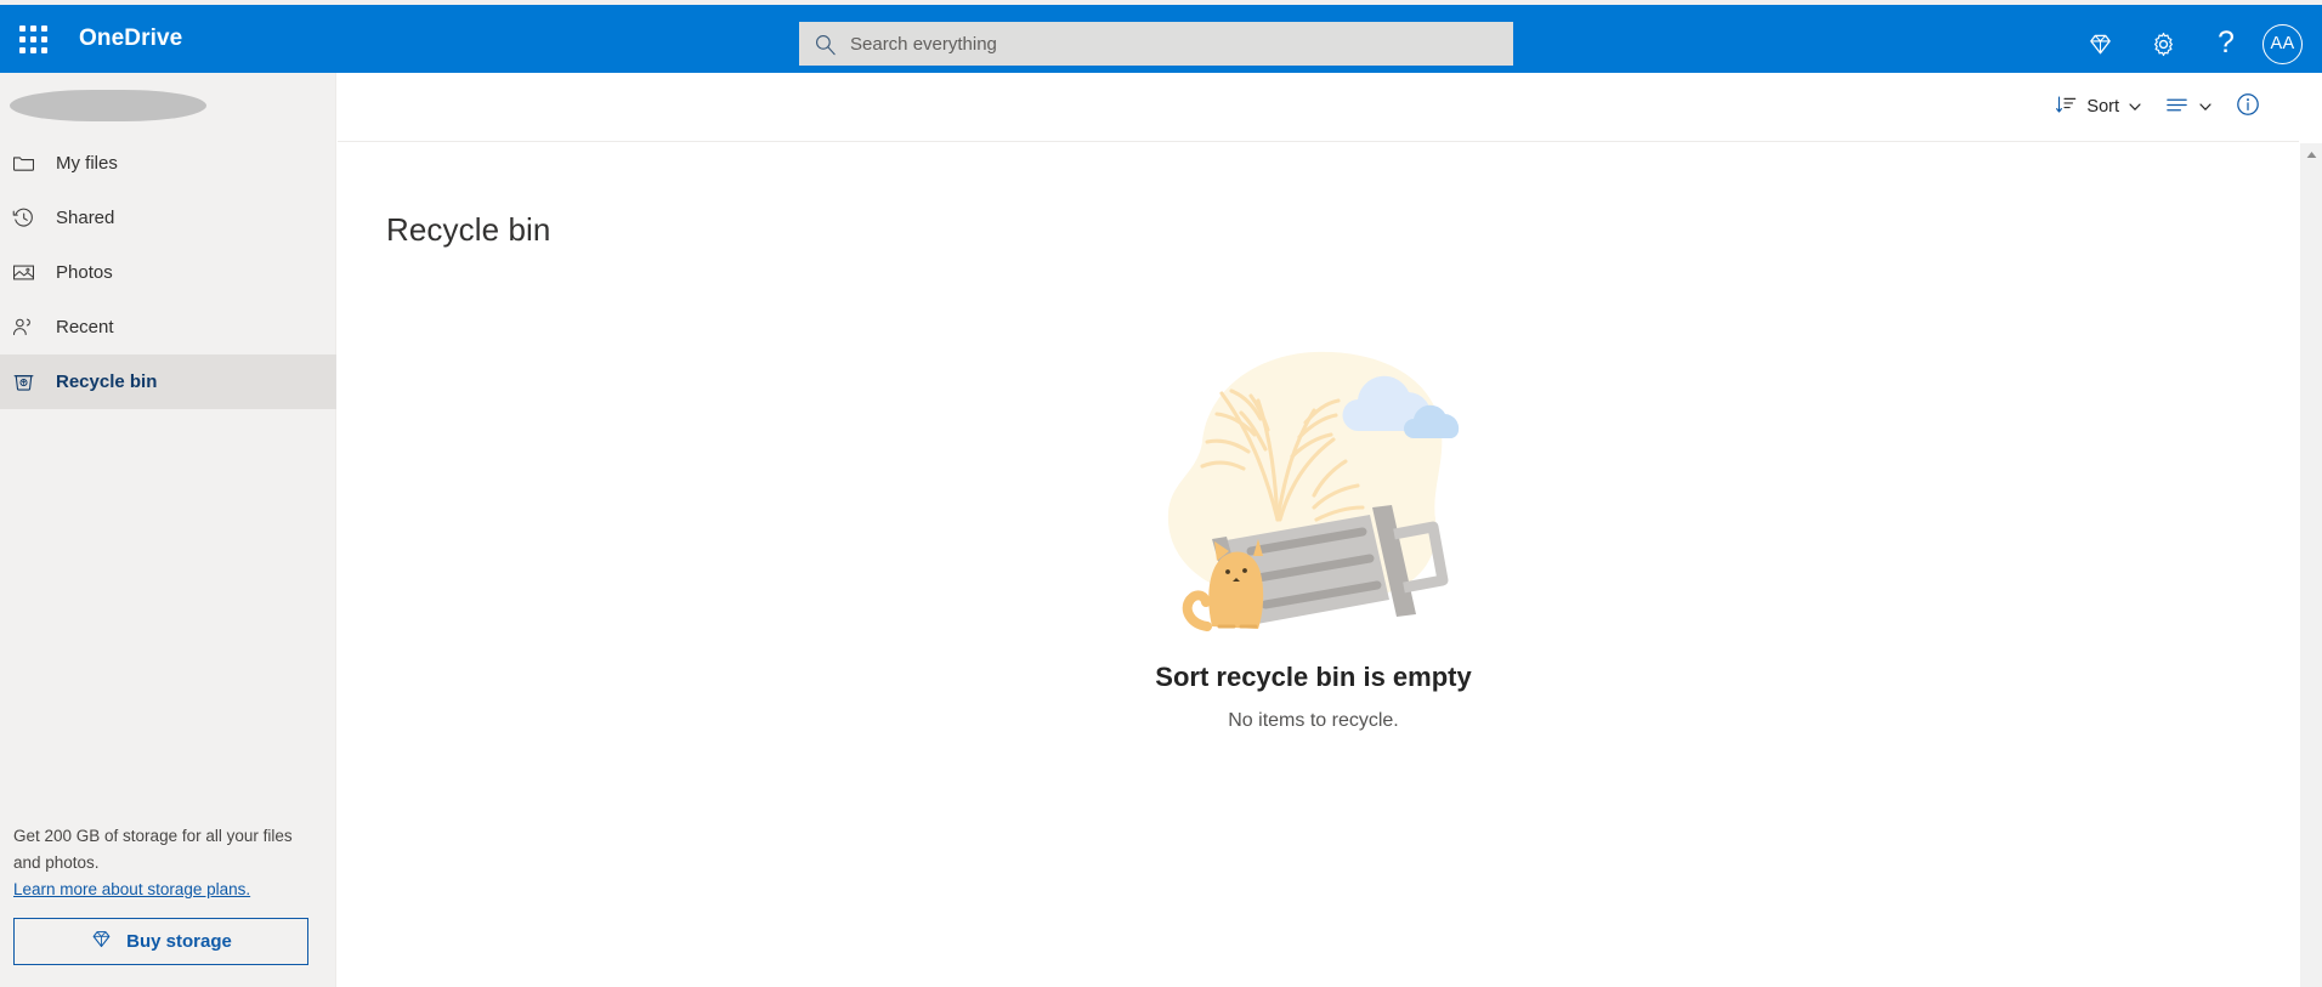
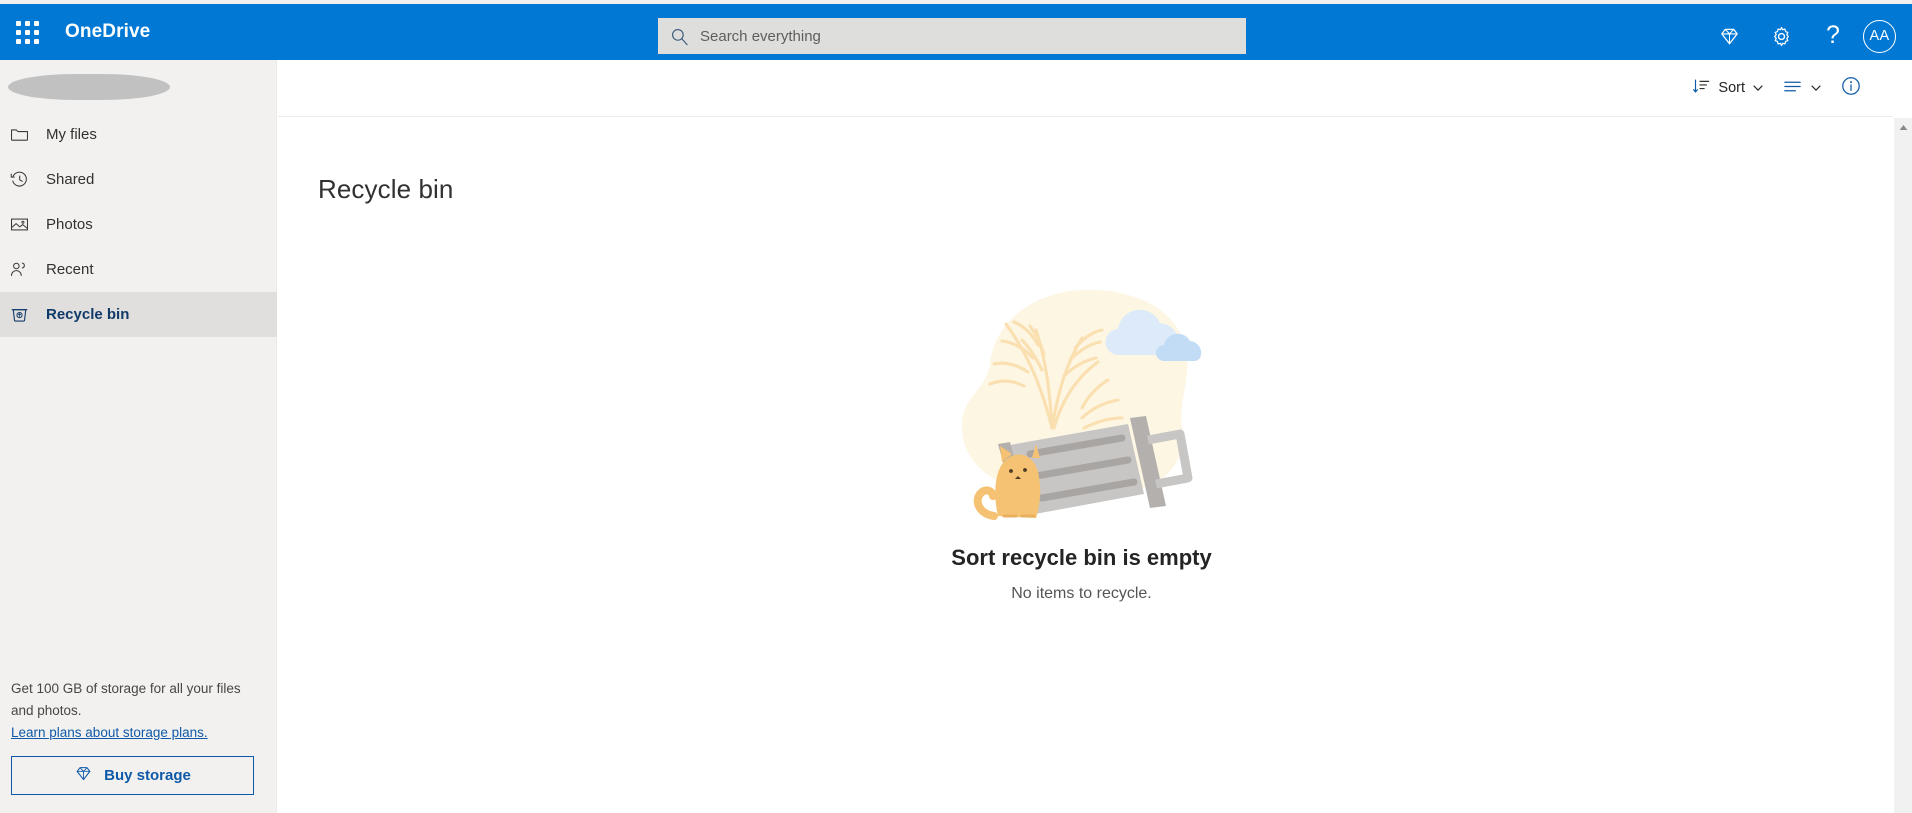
  OneDrive
  Search everything
  ?
  AA
  My files
  Shared
  Photos
  Recent
  Recycle bin
- Get 200 GB of storage for all your files and photos.
+ Get 100 GB of storage for all your files and photos.
- Learn more about storage plans.
+ Learn plans about storage plans.
  Buy storage
  Sort
  Recycle bin
  Sort recycle bin is empty
  No items to recycle.
